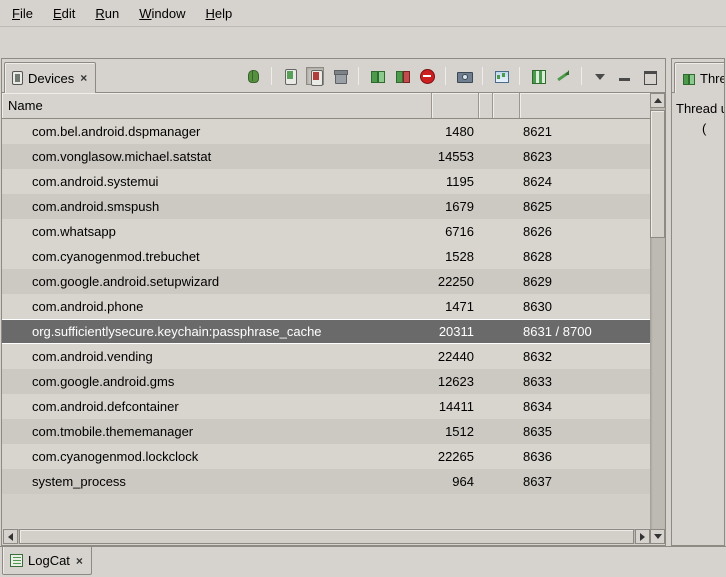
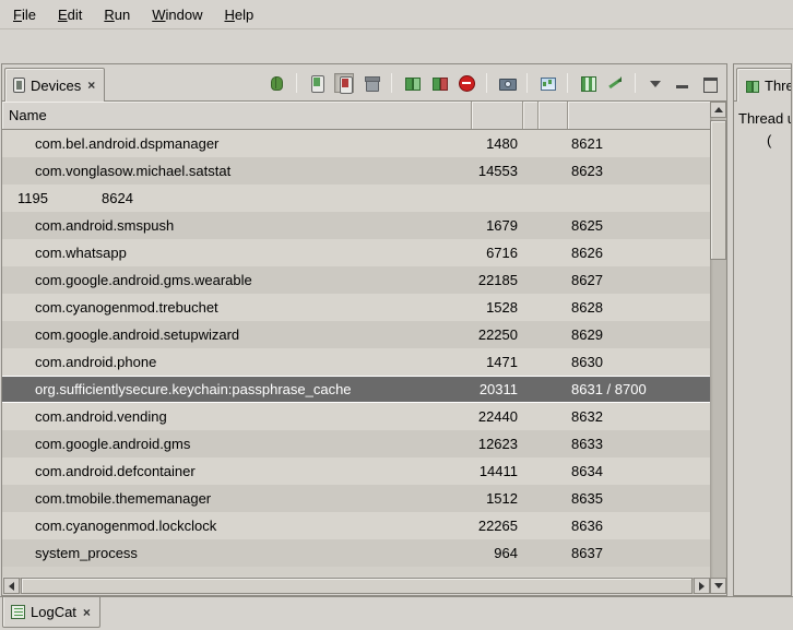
  File
  Edit
  Run
  Window
  Help
  Devices
  ×
  Name
  com.bel.android.dspmanager
  1480
  8621
  com.vonglasow.michael.satstat
  14553
  8623
- com.android.systemui
  1195
  8624
  com.android.smspush
  1679
  8625
  com.whatsapp
  6716
  8626
+ com.google.android.gms.wearable
+ 22185
+ 8627
  com.cyanogenmod.trebuchet
  1528
  8628
  com.google.android.setupwizard
  22250
  8629
  com.android.phone
  1471
  8630
  org.sufficientlysecure.keychain:passphrase_cache
  20311
  8631 / 8700
  com.android.vending
  22440
  8632
  com.google.android.gms
  12623
  8633
  com.android.defcontainer
  14411
  8634
  com.tmobile.thememanager
  1512
  8635
  com.cyanogenmod.lockclock
  22265
  8636
  system_process
  964
  8637
  Thread
  (
  LogCat
  ×
